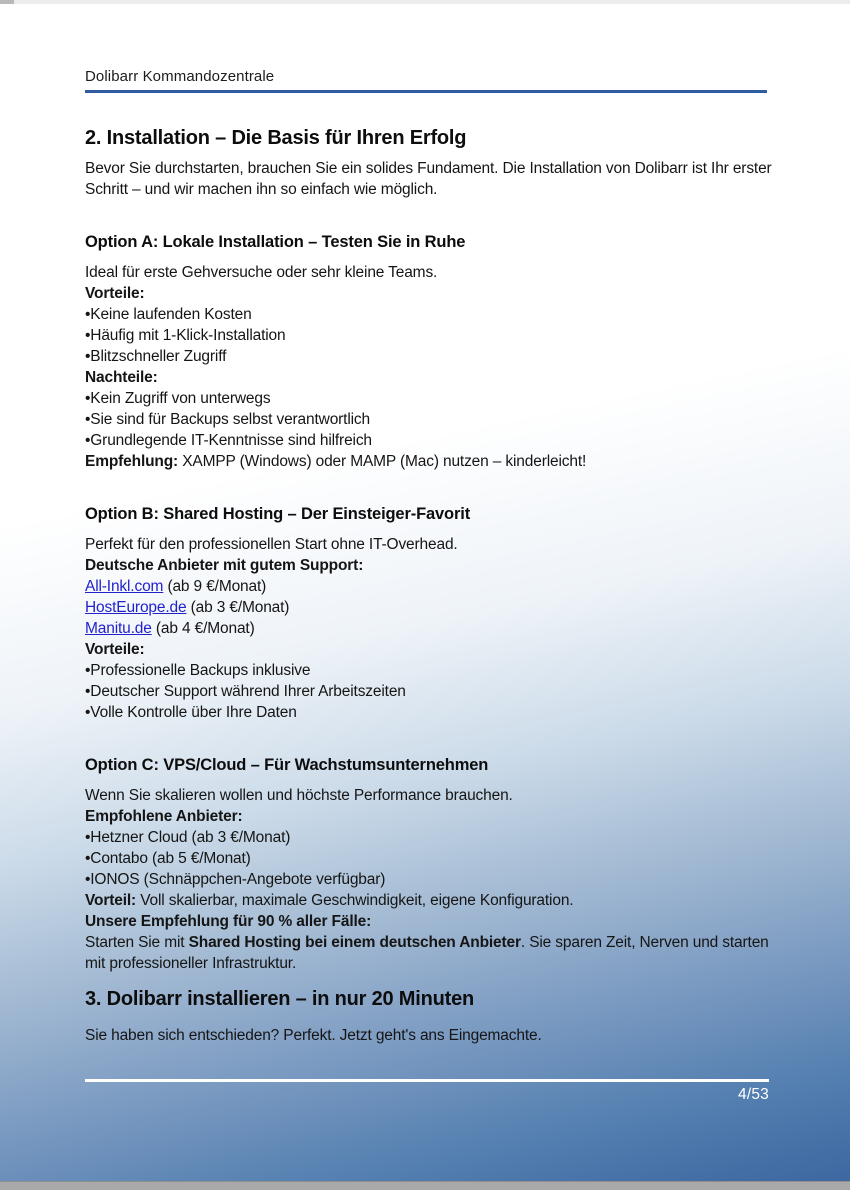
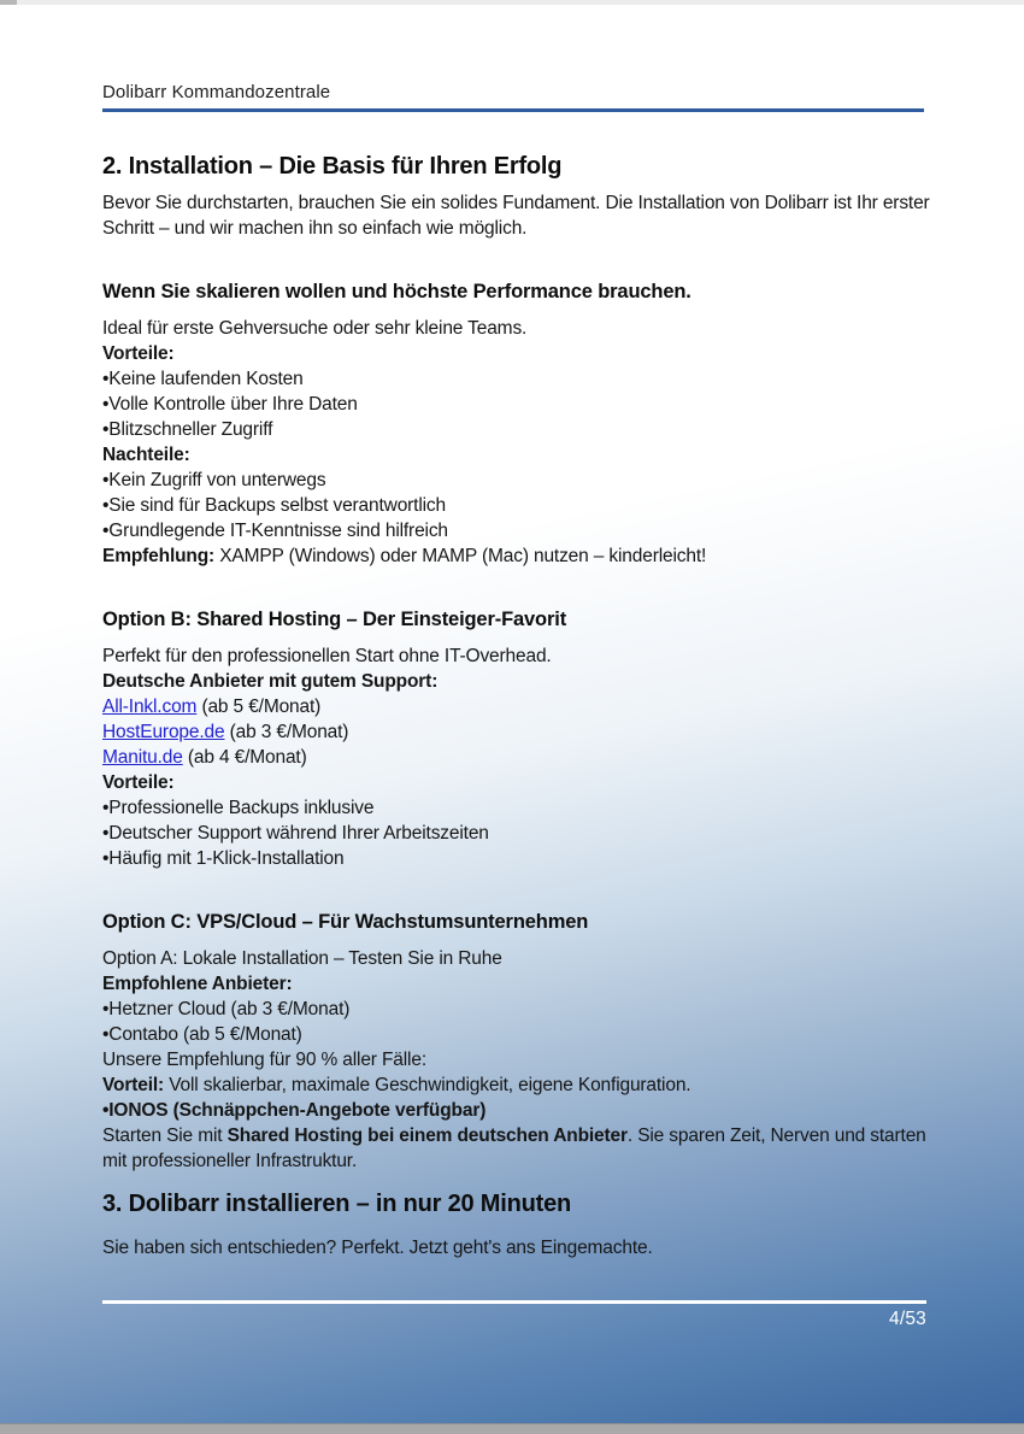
  Dolibarr Kommandozentrale
  2. Installation – Die Basis für Ihren Erfolg
  Bevor Sie durchstarten, brauchen Sie ein solides Fundament. Die Installation von Dolibarr ist Ihr erster Schritt – und wir machen ihn so einfach wie möglich.
- Option A: Lokale Installation – Testen Sie in Ruhe
+ Wenn Sie skalieren wollen und höchste Performance brauchen.
  Ideal für erste Gehversuche oder sehr kleine Teams.
  Vorteile:
  •Keine laufenden Kosten
- •Häufig mit 1-Klick-Installation
+ •Volle Kontrolle über Ihre Daten
  •Blitzschneller Zugriff
  Nachteile:
  •Kein Zugriff von unterwegs
  •Sie sind für Backups selbst verantwortlich
  •Grundlegende IT-Kenntnisse sind hilfreich
  Empfehlung: XAMPP (Windows) oder MAMP (Mac) nutzen – kinderleicht!
  Option B: Shared Hosting – Der Einsteiger-Favorit
  Perfekt für den professionellen Start ohne IT-Overhead.
  Deutsche Anbieter mit gutem Support:
- All-Inkl.com (ab 9 €/Monat)
+ All-Inkl.com (ab 5 €/Monat)
  HostEurope.de (ab 3 €/Monat)
  Manitu.de (ab 4 €/Monat)
  Vorteile:
  •Professionelle Backups inklusive
  •Deutscher Support während Ihrer Arbeitszeiten
- •Volle Kontrolle über Ihre Daten
+ •Häufig mit 1-Klick-Installation
  Option C: VPS/Cloud – Für Wachstumsunternehmen
- Wenn Sie skalieren wollen und höchste Performance brauchen.
+ Option A: Lokale Installation – Testen Sie in Ruhe
  Empfohlene Anbieter:
  •Hetzner Cloud (ab 3 €/Monat)
  •Contabo (ab 5 €/Monat)
- •IONOS (Schnäppchen-Angebote verfügbar)
+ Unsere Empfehlung für 90 % aller Fälle:
  Vorteil: Voll skalierbar, maximale Geschwindigkeit, eigene Konfiguration.
- Unsere Empfehlung für 90 % aller Fälle:
+ •IONOS (Schnäppchen-Angebote verfügbar)
  Starten Sie mit Shared Hosting bei einem deutschen Anbieter. Sie sparen Zeit, Nerven und starten mit professioneller Infrastruktur.
  3. Dolibarr installieren – in nur 20 Minuten
  Sie haben sich entschieden? Perfekt. Jetzt geht's ans Eingemachte.
  4/53
